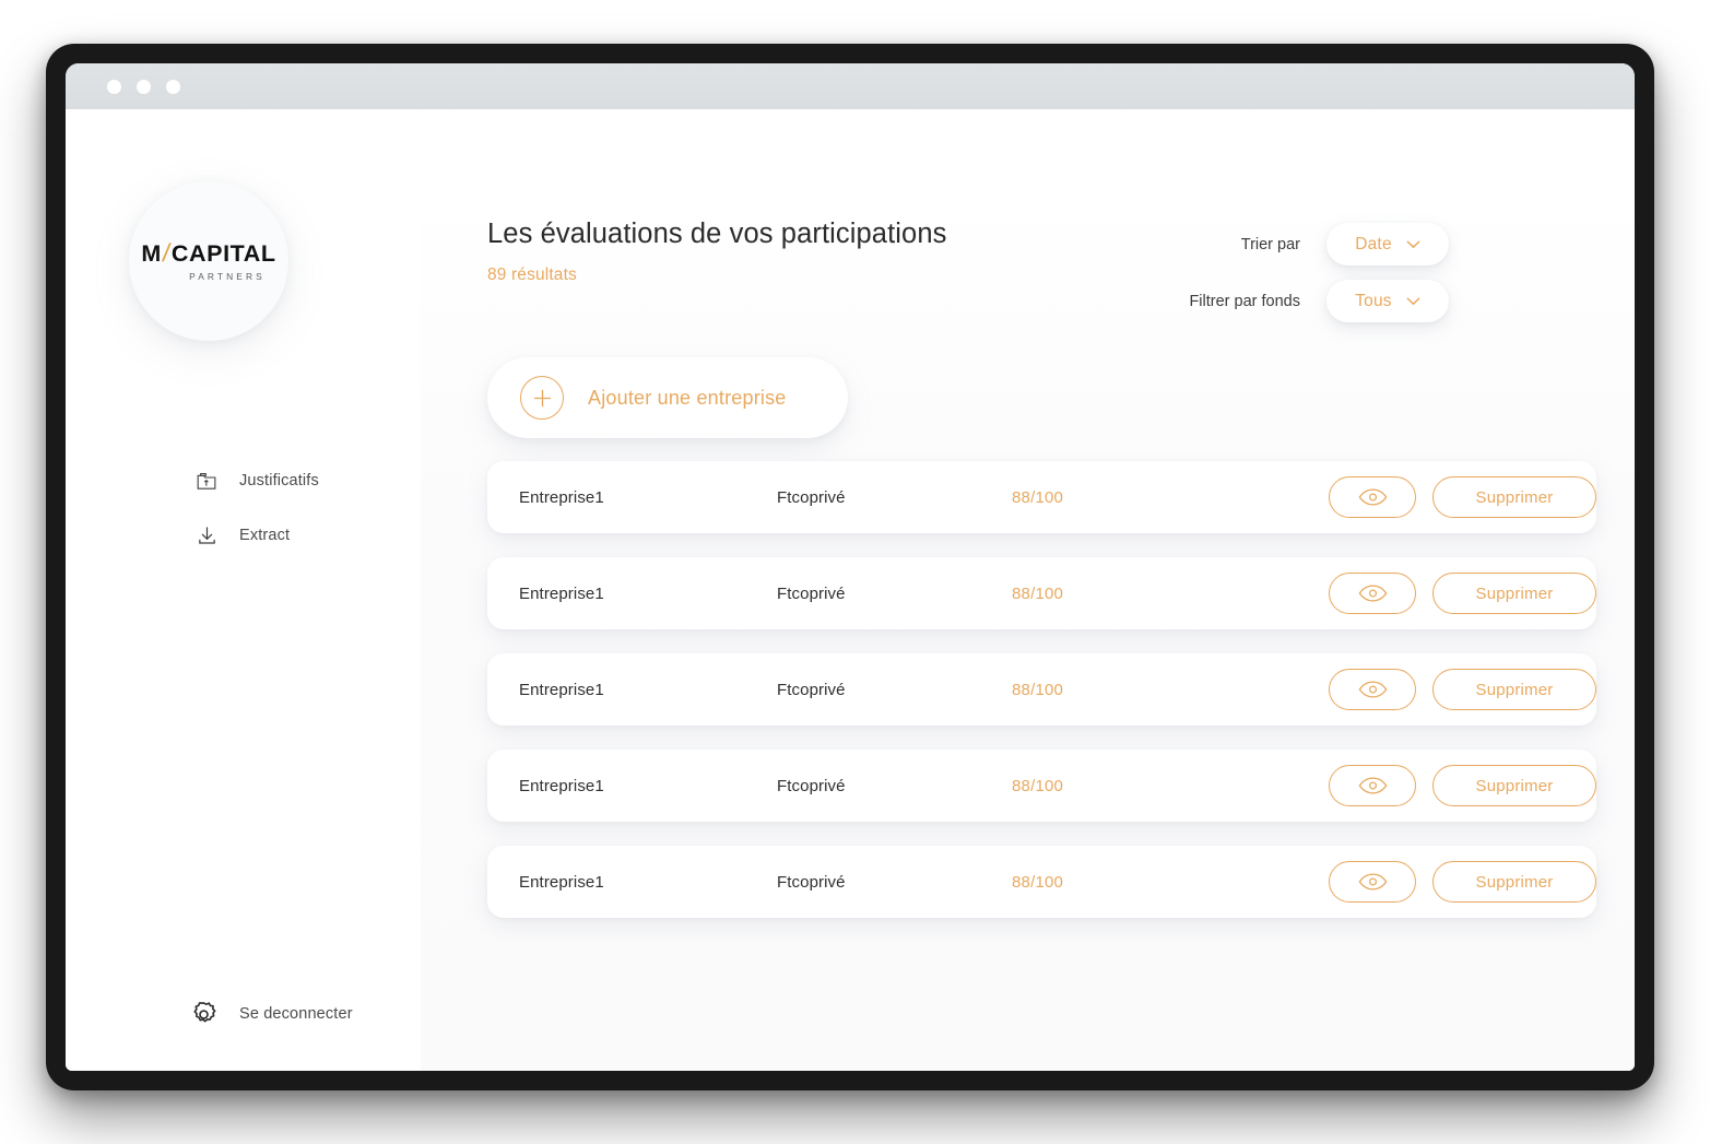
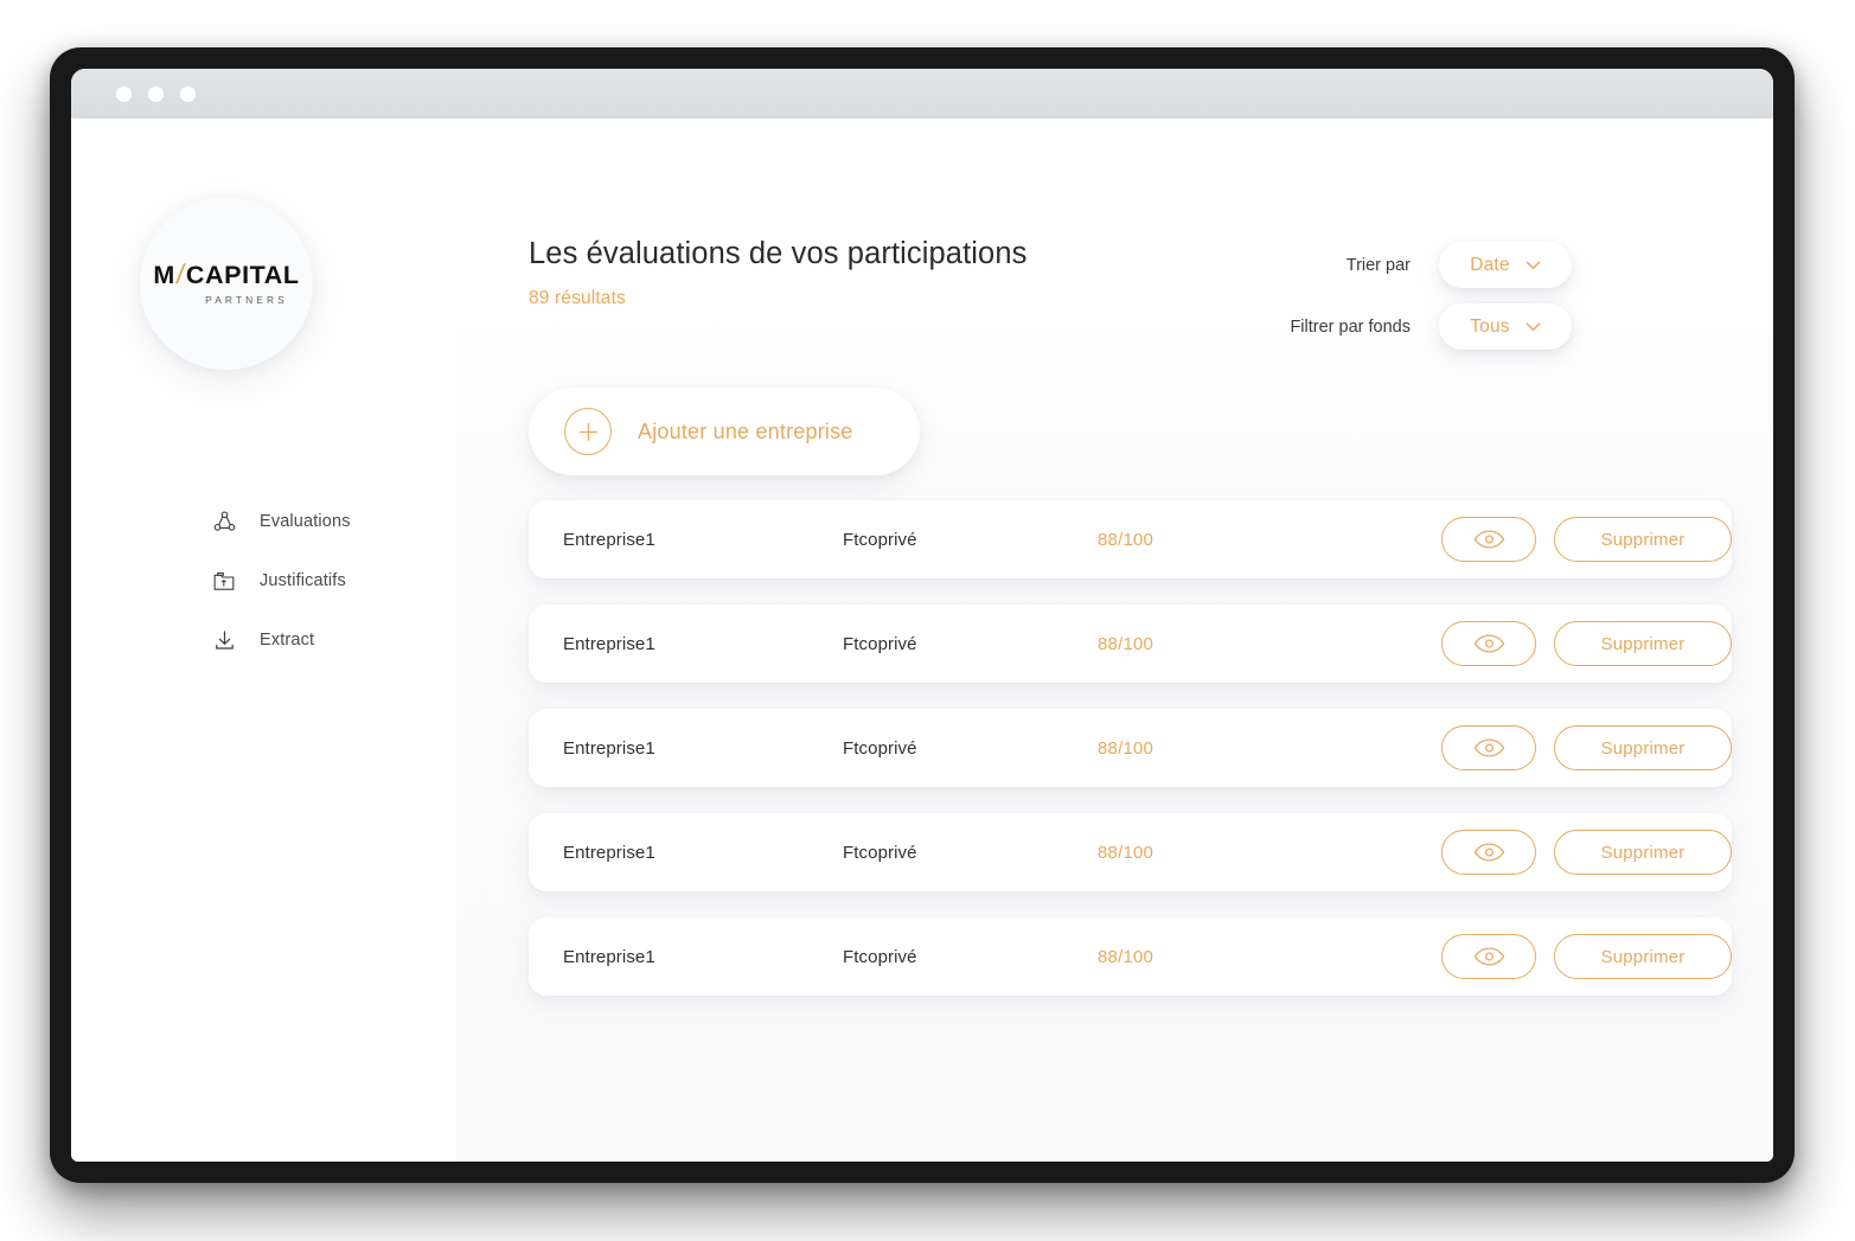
  M
  CAPITAL
  PARTNERS
+ Evaluations
  Justificatifs
  Extract
- Se deconnecter
  Les évaluations de vos participations
  89 résultats
  Trier par
  Date
  Filtrer par fonds
  Tous
  Ajouter une entreprise
  Entreprise1
  Ftcoprivé
  88/100
  Supprimer
  Entreprise1
  Ftcoprivé
  88/100
  Supprimer
  Entreprise1
  Ftcoprivé
  88/100
  Supprimer
  Entreprise1
  Ftcoprivé
  88/100
  Supprimer
  Entreprise1
  Ftcoprivé
  88/100
  Supprimer
